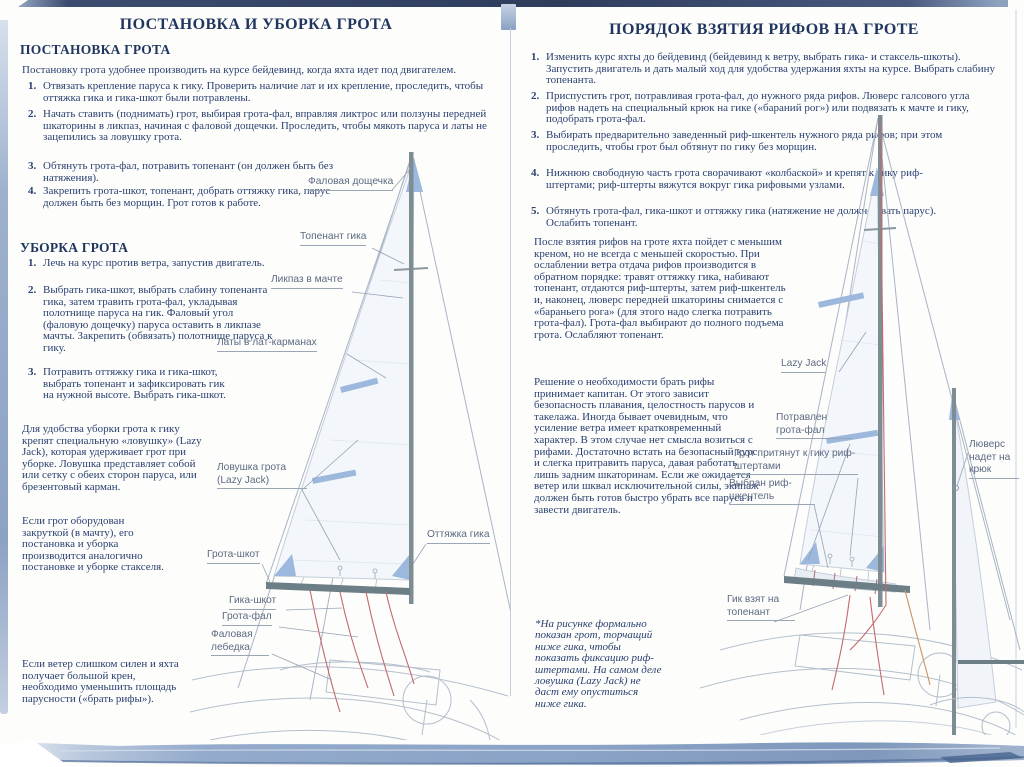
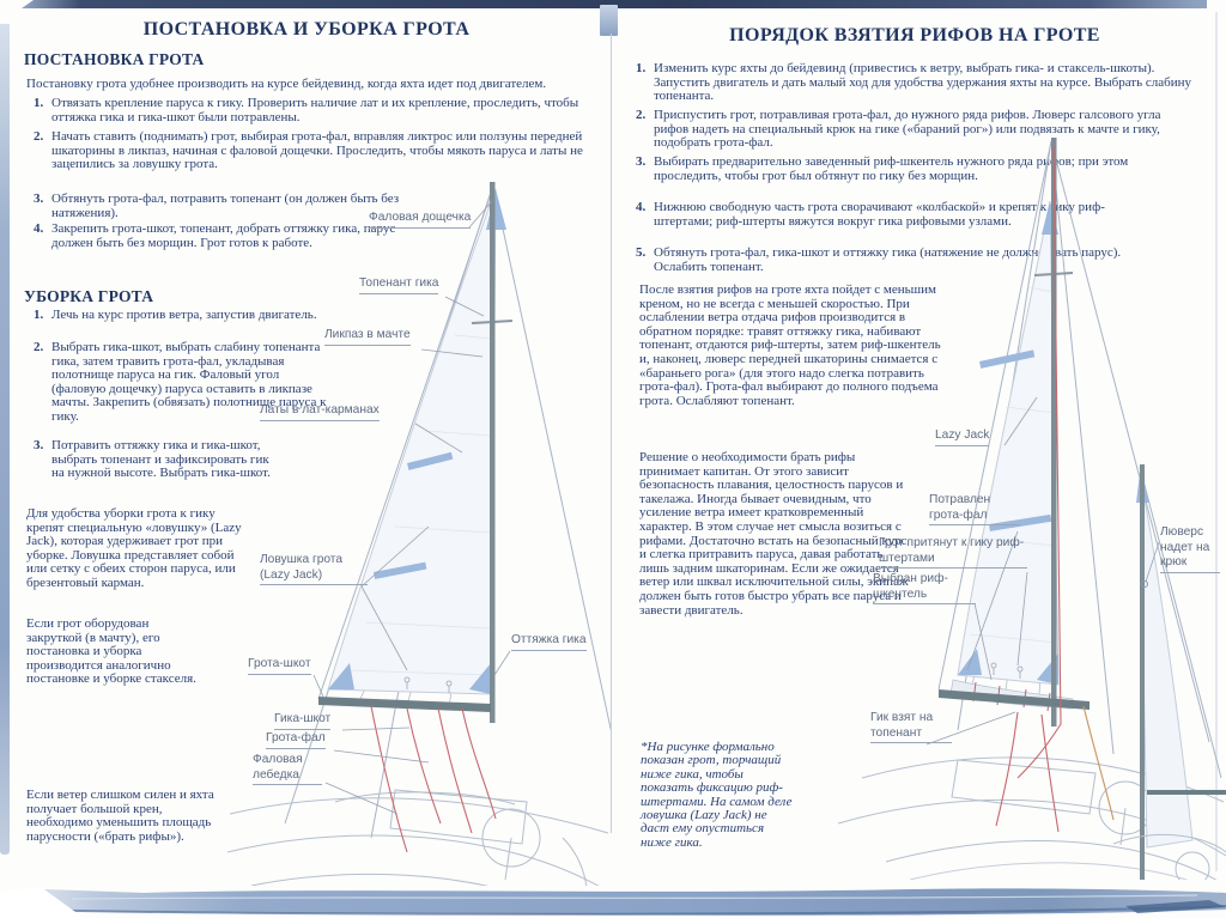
  ПОСТАНОВКА И УБОРКА ГРОТА
  ПОСТАНОВКА ГРОТА
  Постановку грота удобнее производить на курсе бейдевинд, когда яхта идет под двигателем.
  1. Отвязать крепление паруса к гику. Проверить наличие лат и их крепление, проследить, чтобы оттяжка гика и гика-шкот были потравлены.
  2. Начать ставить (поднимать) грот, выбирая грота-фал, вправляя ликтрос или ползуны передней шкаторины в ликпаз, начиная с фаловой дощечки. Проследить, чтобы мякоть паруса и латы не зацепились за ловушку грота.
  3. Обтянуть грота-фал, потравить топенант (он должен быть без натяжения).
  4. Закрепить грота-шкот, топенант, добрать оттяжку гика, парус должен быть без морщин. Грот готов к работе.
  УБОРКА ГРОТА
  1. Лечь на курс против ветра, запустив двигатель.
  2. Выбрать гика-шкот, выбрать слабину топенанта гика, затем травить грота-фал, укладывая полотнище паруса на гик. Фаловый угол (фаловую дощечку) паруса оставить в ликпазе мачты. Закрепить (обвязать) полотнище паруса к гику.
  3. Потравить оттяжку гика и гика-шкот, выбрать топенант и зафиксировать гик на нужной высоте. Выбрать гика-шкот.
  Для удобства уборки грота к гику крепят специальную «ловушку» (Lazy Jack), которая удерживает грот при уборке. Ловушка представляет собой или сетку с обеих сторон паруса, или брезентовый карман.
  Если грот оборудован закруткой (в мачту), его постановка и уборка производится аналогично постановке и уборке стакселя.
  Если ветер слишком силен и яхта получает большой крен, необходимо уменьшить площадь парусности («брать рифы»).
  Фаловая дощечка
  Топенант гика
  Ликпаз в мачте
  Латы в лат-карманах
  Ловушка грота (Lazy Jack)
  Оттяжка гика
  Грота-шкот
  Гика-шкот
  Грота-фал
  Фаловая лебедка
  ПОРЯДОК ВЗЯТИЯ РИФОВ НА ГРОТЕ
- 1. Изменить курс яхты до бейдевинд (бейдевинд к ветру, выбрать гика- и стаксель-шкоты). Запустить двигатель и дать малый ход для удобства удержания яхты на курсе. Выбрать слабину топенанта.
+ 1. Изменить курс яхты до бейдевинд (привестись к ветру, выбрать гика- и стаксель-шкоты). Запустить двигатель и дать малый ход для удобства удержания яхты на курсе. Выбрать слабину топенанта.
  2. Приспустить грот, потравливая грота-фал, до нужного ряда рифов. Люверс галсового угла рифов надеть на специальный крюк на гике («бараний рог») или подвязать к мачте и гику, подобрать грота-фал.
  3. Выбирать предварительно заведенный риф-шкентель нужного ряда ров; при этом проследить, чтобы грот был обтянут по гику без морщин.
  4. Нижнюю свободную часть грота сворачивают «колбаской» и крепят кику риф-штертами; риф-штерты вяжутся вокруг гика рифовыми узлами.
  5. Обтянуть грота-фал, гика-шкот и оттяжку гика (натяжение не должнвать парус). Ослабить топенант.
  После взятия рифов на гроте яхта пойдет с меньшим креном, но не всегда с меньшей скоростью. При ослаблении ветра отдача рифов производится в обратном порядке: травят оттяжку гика, набивают топенант, отдаются риф-штерты, затем риф-шкентель и, наконец, люверс передней шкаторины снимается с «бараньего рога» (для этого надо слегка потравить грота-фал). Грота-фал выбирают до полного подъема грота. Ослабляют топенант.
  Решение о необходимости брать рифы принимает капитан. От этого зависит безопасность плавания, целостность парусов и такелажа. Иногда бывает очевидным, что усиление ветра имеет кратковременный характер. В этом случае нет смысла возиться с рифами. Достаточно встать на безопасный курс и слегка притравить паруса, давая работать лишь задним шкаторинам. Если же ожидается ветер или шквал исключительной силы, экипаж должен быть готов быстро убрать все паруса и завести двигатель.
  *На рисунке формально показан грот, торчащий ниже гика, чтобы показать фиксацию риф-штертами. На самом деле ловушка (Lazy Jack) не даст ему опуститься ниже гика.
  Lazy Jack
  Потравлен грота-фал
  Грот притянут к гику риф-штертами
  Выбран риф-шкентель
  Люверс надет на крюк
  Гик взят на топенант
